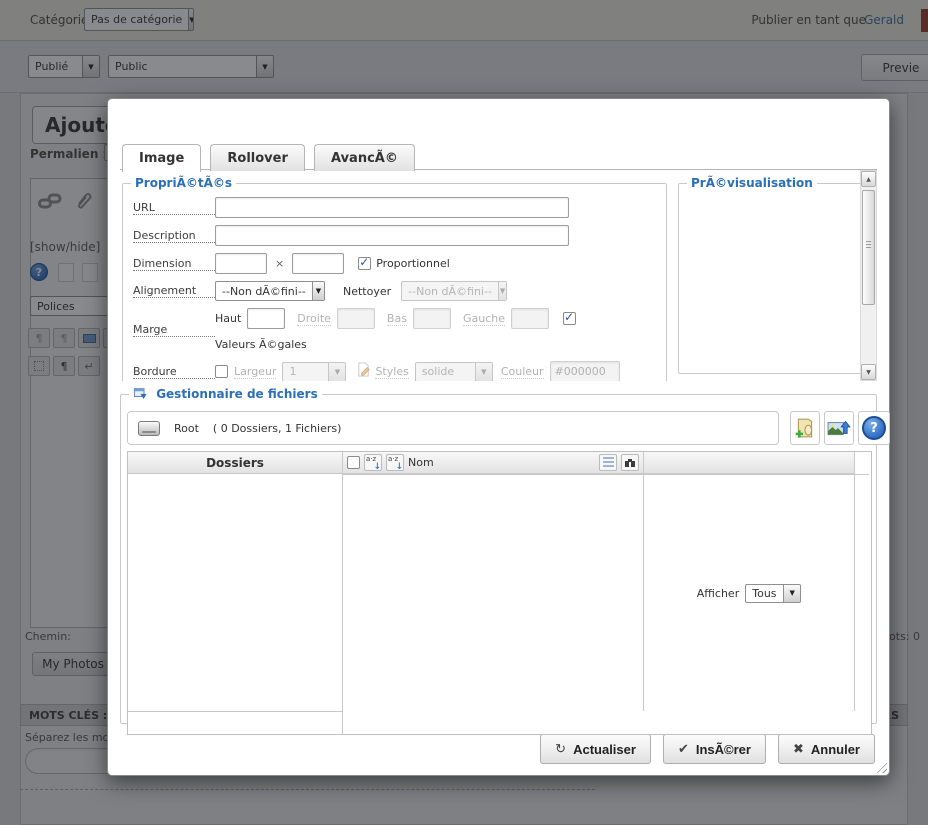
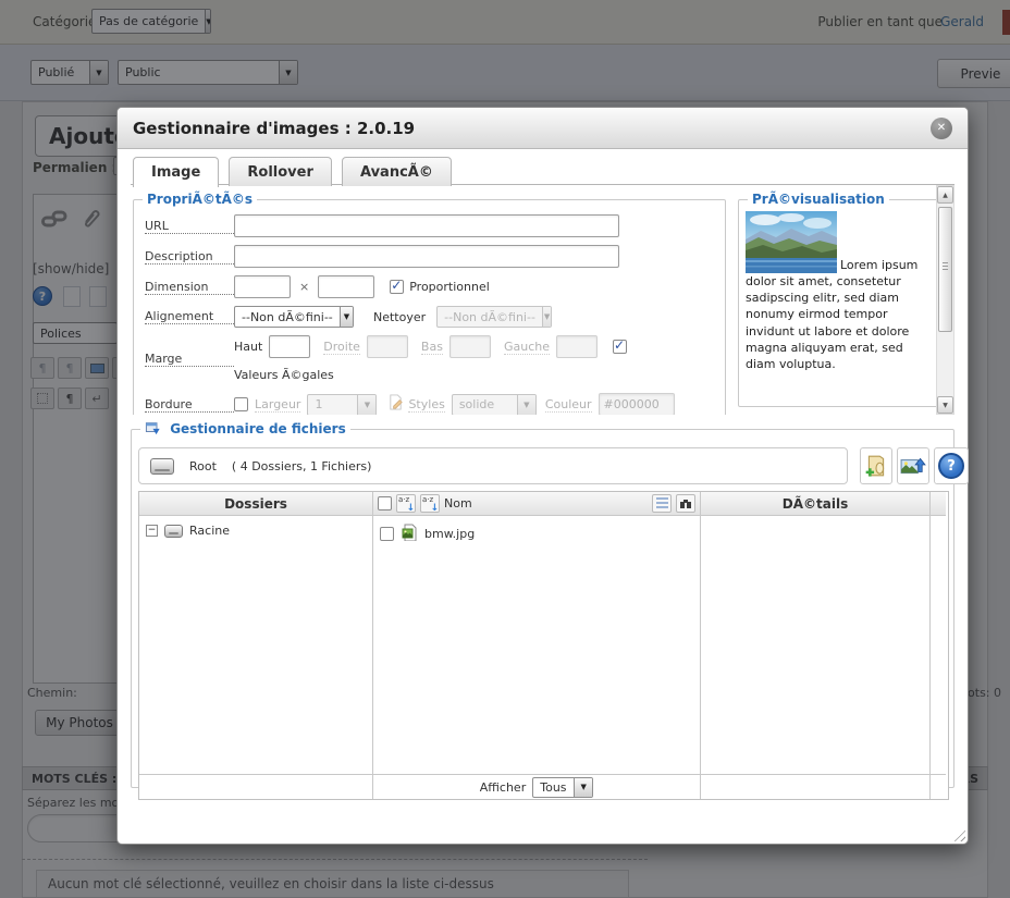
  Catégori
  Pas de catégorie
  ▼
  Publier en tant que
  Gerald
  Publié
  ▼
  Public
  ▼
  Previe
  Permalien
  [show/hide]
  ?
  Polices
  ¶
  ¶
  ¶
  ↵
  Chemin:
  ots: 0
  My Photos
  MOTS CLÉS :
  Séparez les mo
+ Aucun mot clé sélectionné, veuillez en choisir dans la liste ci-dessus
+ Gestionnaire d'images : 2.0.19
+ ✕
  Image Rollover AvancÃ©
  PropriÃ©tÃ©s
  URL
  Description
  Dimension
  ×
  ✓
  Proportionnel
  Alignement
  --Non dÃ©fini--
  ▼
  Nettoyer
  --Non dÃ©fini--
  ▼
  Marge
  Haut
  Droite
  Bas
  Gauche
  ✓
  Valeurs Ã©gales
  Bordure
  Largeur
  1
  ▼
  Styles
  solide
  ▼
  Couleur
  #000000
  PrÃ©visualisation
+ Lorem ipsum dolor sit amet, consetetur sadipscing elitr, sed diam nonumy eirmod tempor invidunt ut labore et dolore magna aliquyam erat, sed diam voluptua.
  Gestionnaire de fichiers
  Root
- ( 0 Dossiers, 1 Fichiers)
+ ( 4 Dossiers, 1 Fichiers)
  ?
  Dossiers
  a·z
  ↓
  a·z
  ↓
  Nom
+ DÃ©tails
+ −
+ Racine
+ bmw.jpg
  Afficher
  Tous
  ▼
- ↻
- Actualiser
- ✔
- InsÃ©rer
- ✖
- Annuler
